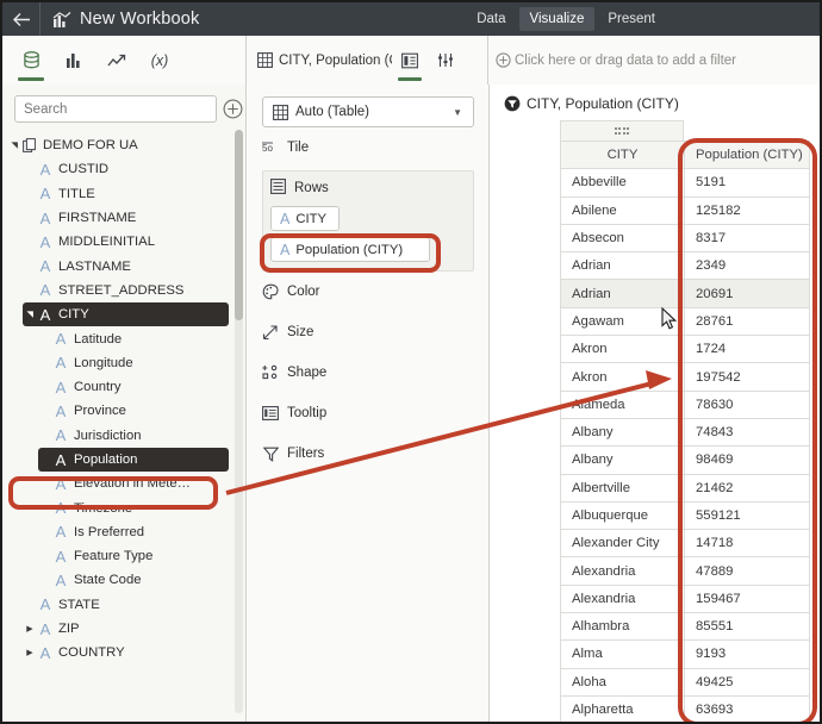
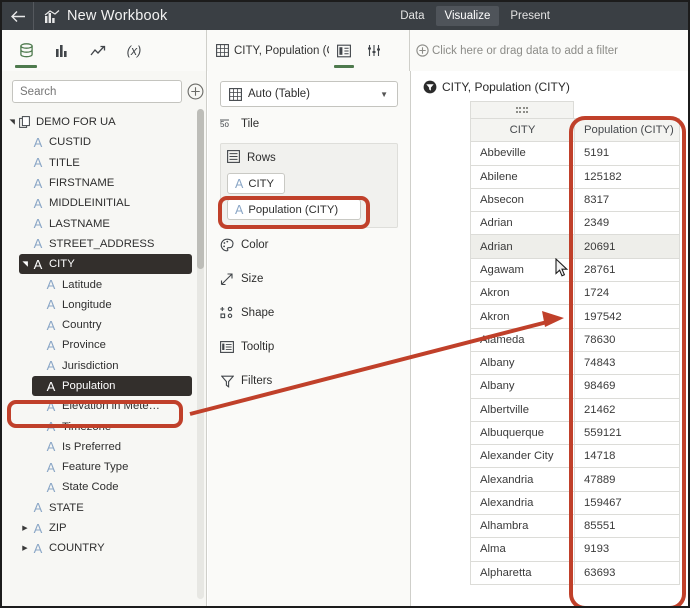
  New Workbook
  Data
  Visualize
  Present
  (x)
  CITY, Population (
  Click here or drag data to add a filter
  Search
  DEMO FOR UA
  A
  CUSTID
  A
  TITLE
  A
  FIRSTNAME
  A
  MIDDLEINITIAL
  A
  LASTNAME
  A
  STREET_ADDRESS
  A
  CITY
  A
  Latitude
  A
  Longitude
  A
  Country
  A
  Province
  A
  Jurisdiction
  A
  Population
  A
  Elevation in Mete…
  A
  Timezone
  A
  Is Preferred
  A
  Feature Type
  A
  State Code
  A
  STATE
  A
  ZIP
  A
  COUNTRY
  Auto (Table)
  ▼
  5o
  Tile
  Rows
  A
  CITY
  A
  Population (CITY)
  Color
  Size
  Shape
  Tooltip
  Filters
  CITY, Population (CITY)
  CITY	Population (CITY)
  Abbeville	5191
  Abilene	125182
  Absecon	8317
  Adrian	2349
  Adrian	20691
  Agawam	28761
  Akron	1724
  Akron	197542
  lameda	78630
  Albany	74843
  Albany	98469
  Albertville	21462
  Albuquerque	559121
  Alexander City	14718
  Alexandria	47889
  Alexandria	159467
  Alhambra	85551
  Alma	9193
- Aloha	49425
  Alpharetta	63693
